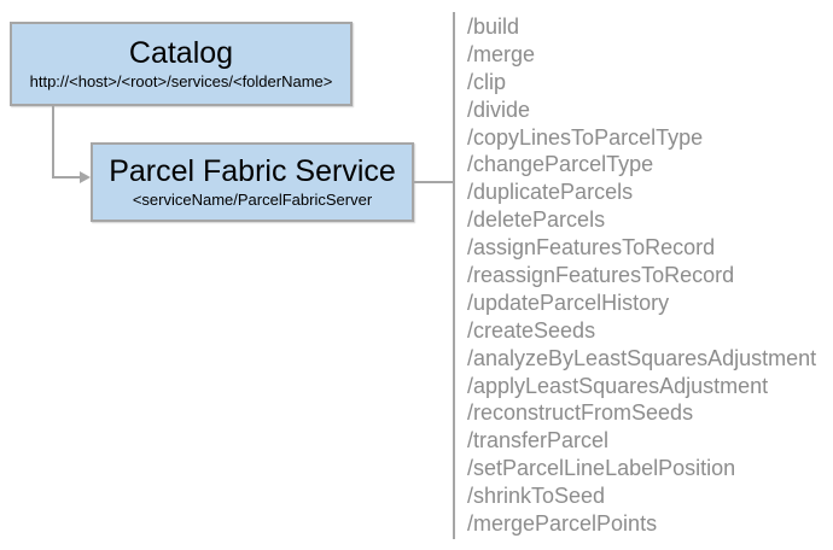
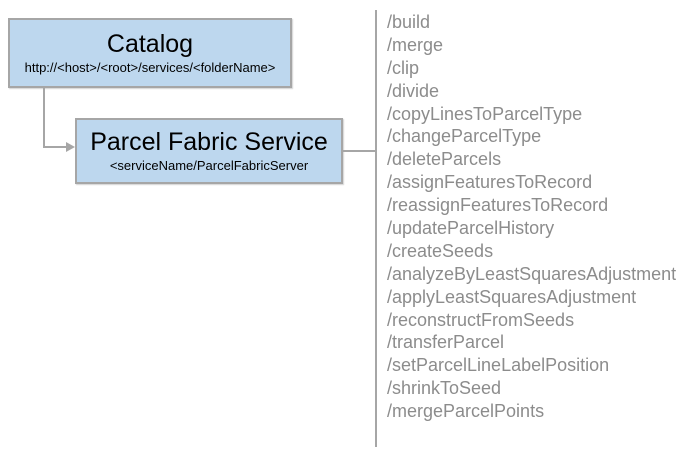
  Catalog
  http://<host>/<root>/services/<folderName>
  Parcel Fabric Service
  <serviceName/ParcelFabricServer
  /build
  /merge
  /clip
  /divide
  /copyLinesToParcelType
  /changeParcelType
- /duplicateParcels
  /deleteParcels
  /assignFeaturesToRecord
  /reassignFeaturesToRecord
  /updateParcelHistory
  /createSeeds
  /analyzeByLeastSquaresAdjustment
  /applyLeastSquaresAdjustment
  /reconstructFromSeeds
  /transferParcel
  /setParcelLineLabelPosition
  /shrinkToSeed
  /mergeParcelPoints
